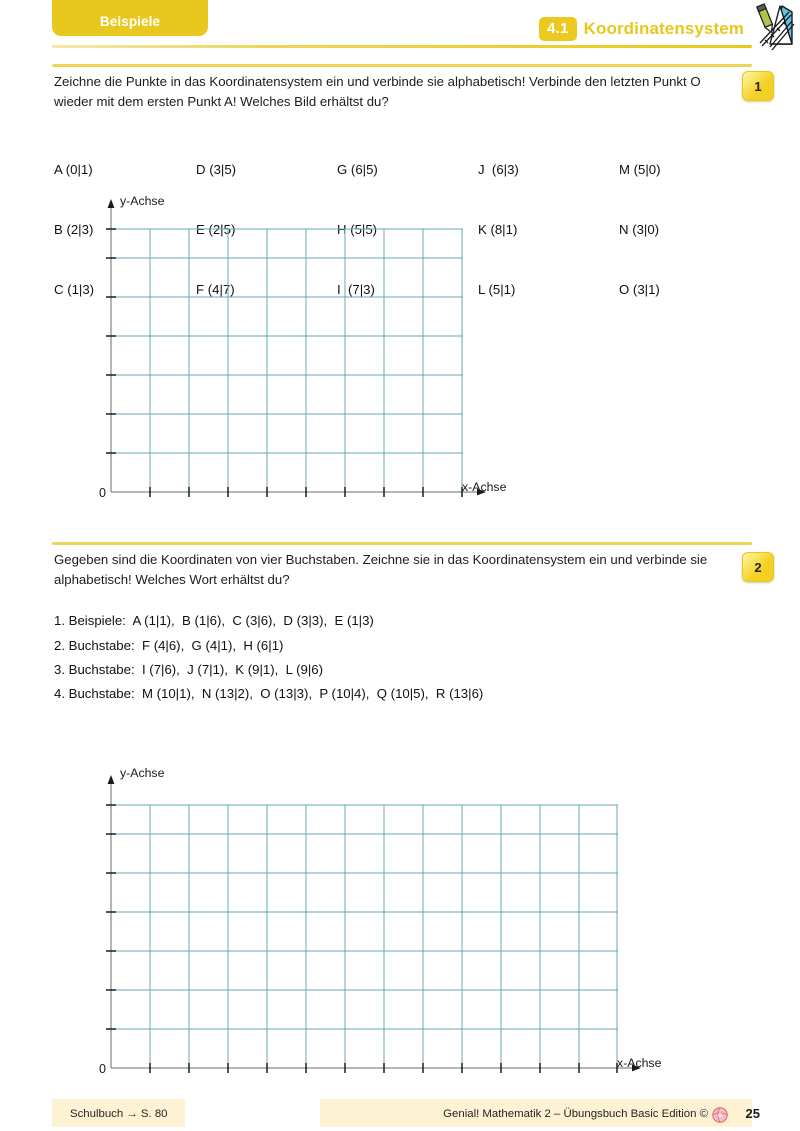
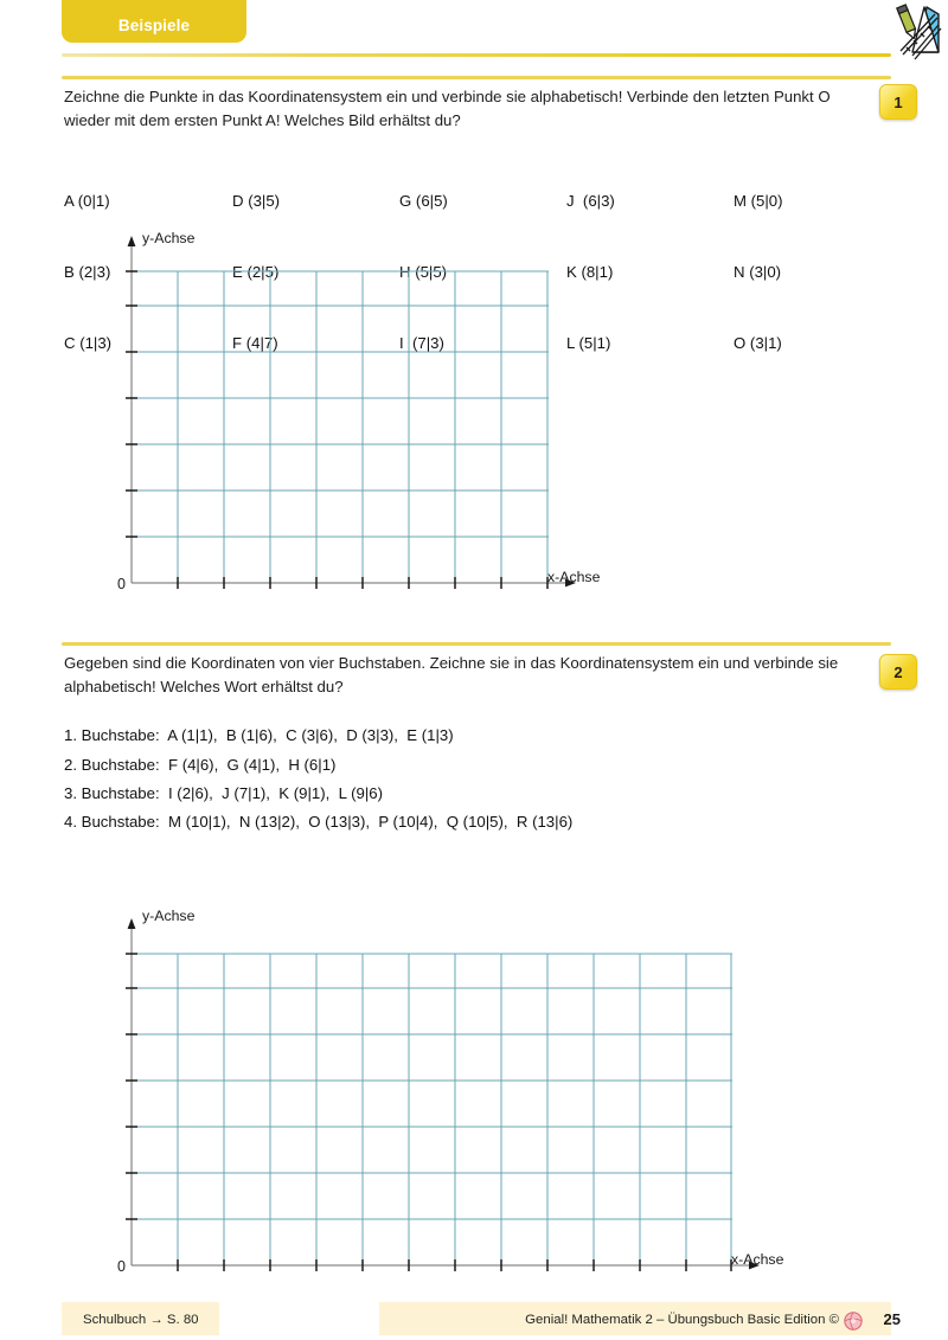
  Beispiele
- 4.1
- Koordinatensystem
  Zeichne die Punkte in das Koordinatensystem ein und verbinde sie alphabetisch! Verbinde den letzten Punkt O wieder mit dem ersten Punkt A! Welches Bild erhältst du?
  1
  A (0|1)
  B (2|3)
  C (1|3)
  D (3|5)
  F (4|7)
  G (6|5)
  I (7|3)
  J (6|3)
  K (8|1)
  L (5|1)
  M (5|0)
  N (3|0)
  O (3|1)
  y-Achse
  x-Achse
  0
  Gegeben sind die Koordinaten von vier Buchstaben. Zeichne sie in das Koordinatensystem ein und verbinde sie alphabetisch! Welches Wort erhältst du?
  2
- 1. Beispiele: A (1|1), B (1|6), C (3|6), D (3|3), E (1|3)
+ 1. Buchstabe: A (1|1), B (1|6), C (3|6), D (3|3), E (1|3)
  2. Buchstabe: F (4|6), G (4|1), H (6|1)
- 3. Buchstabe: I (7|6), J (7|1), K (9|1), L (9|6)
+ 3. Buchstabe: I (2|6), J (7|1), K (9|1), L (9|6)
  4. Buchstabe: M (10|1), N (13|2), O (13|3), P (10|4), Q (10|5), R (13|6)
  y-Achse
  x-Achse
  0
  Schulbuch → S. 80
  Genial! Mathematik 2 – Übungsbuch Basic Edition ©
  25
